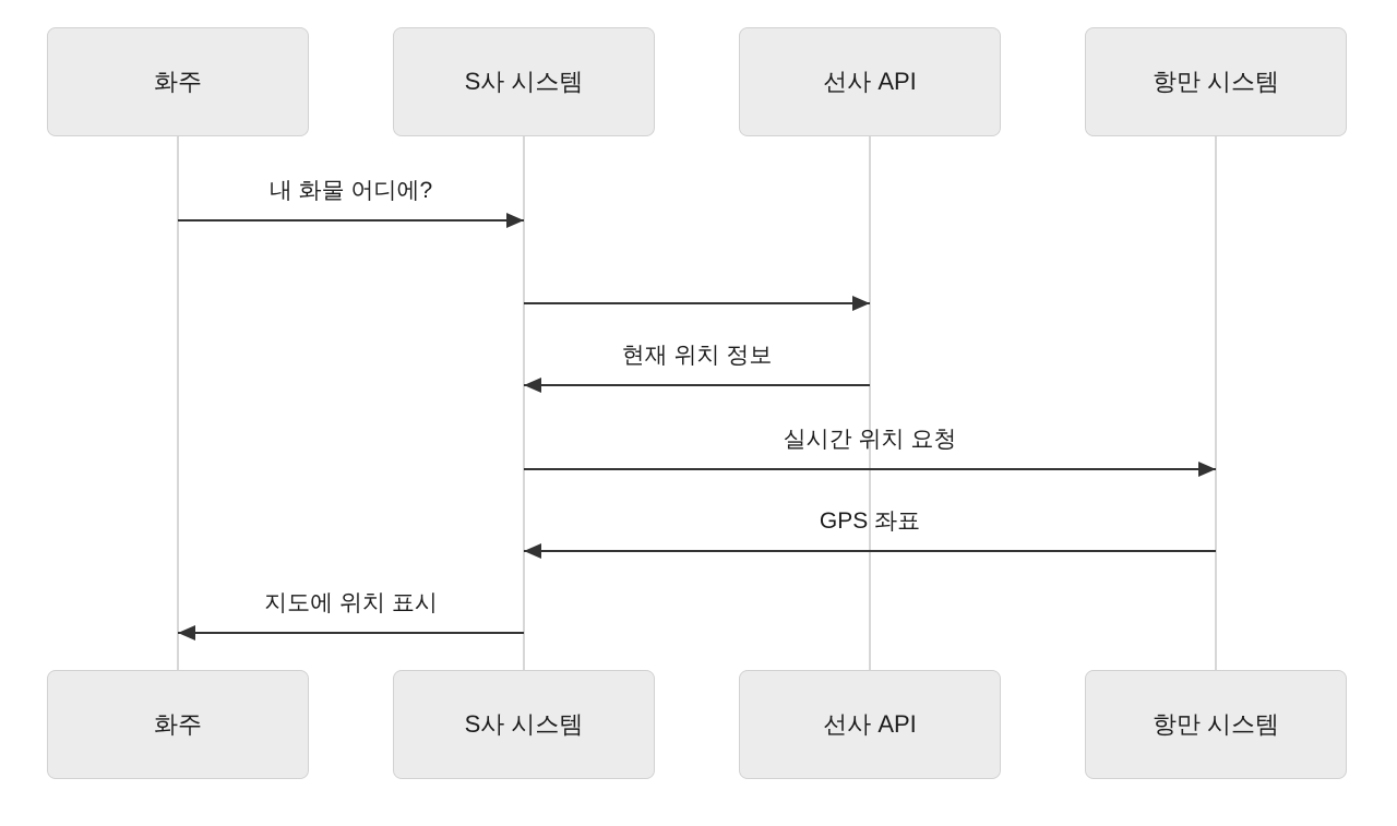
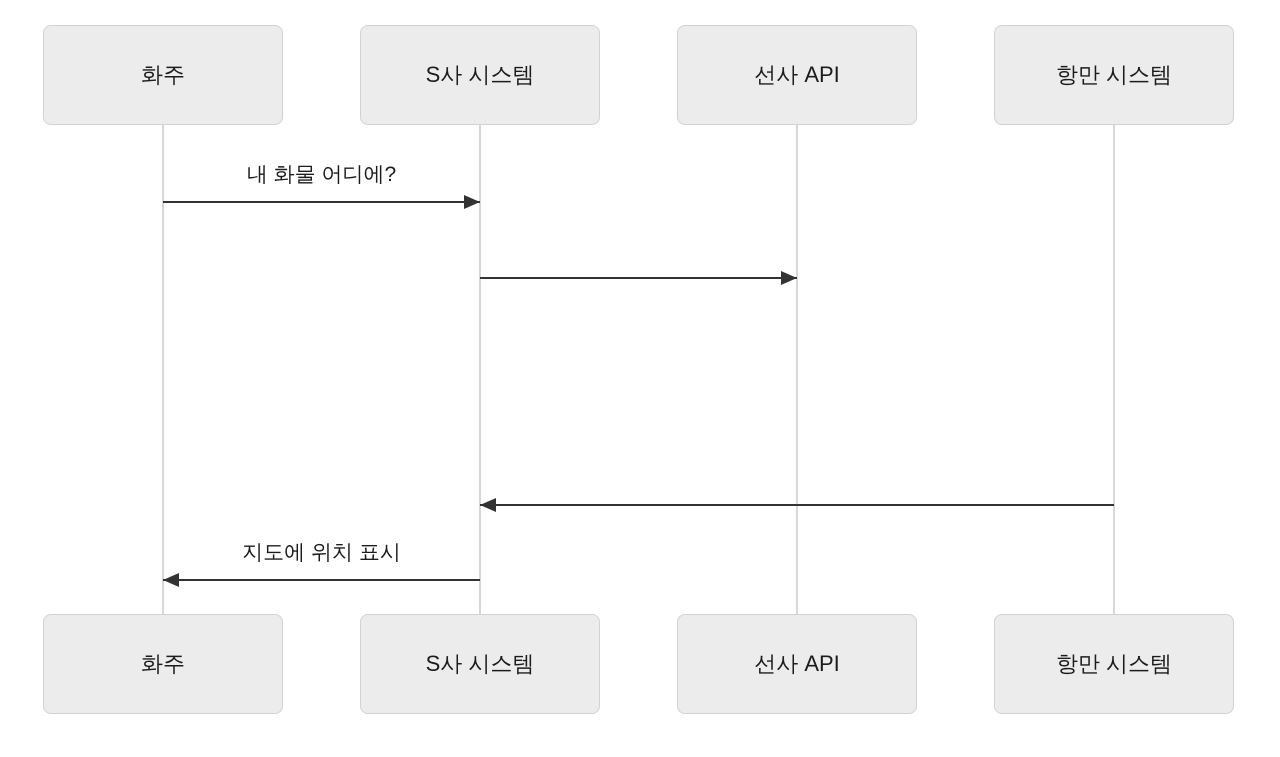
  화주
  S사 시스템
  선사 API
  항만 시스템
  내 화물 어디에?
- 현재 위치 정보
- 실시간 위치 요청
- GPS 좌표
  지도에 위치 표시
  화주
  S사 시스템
  선사 API
  항만 시스템
